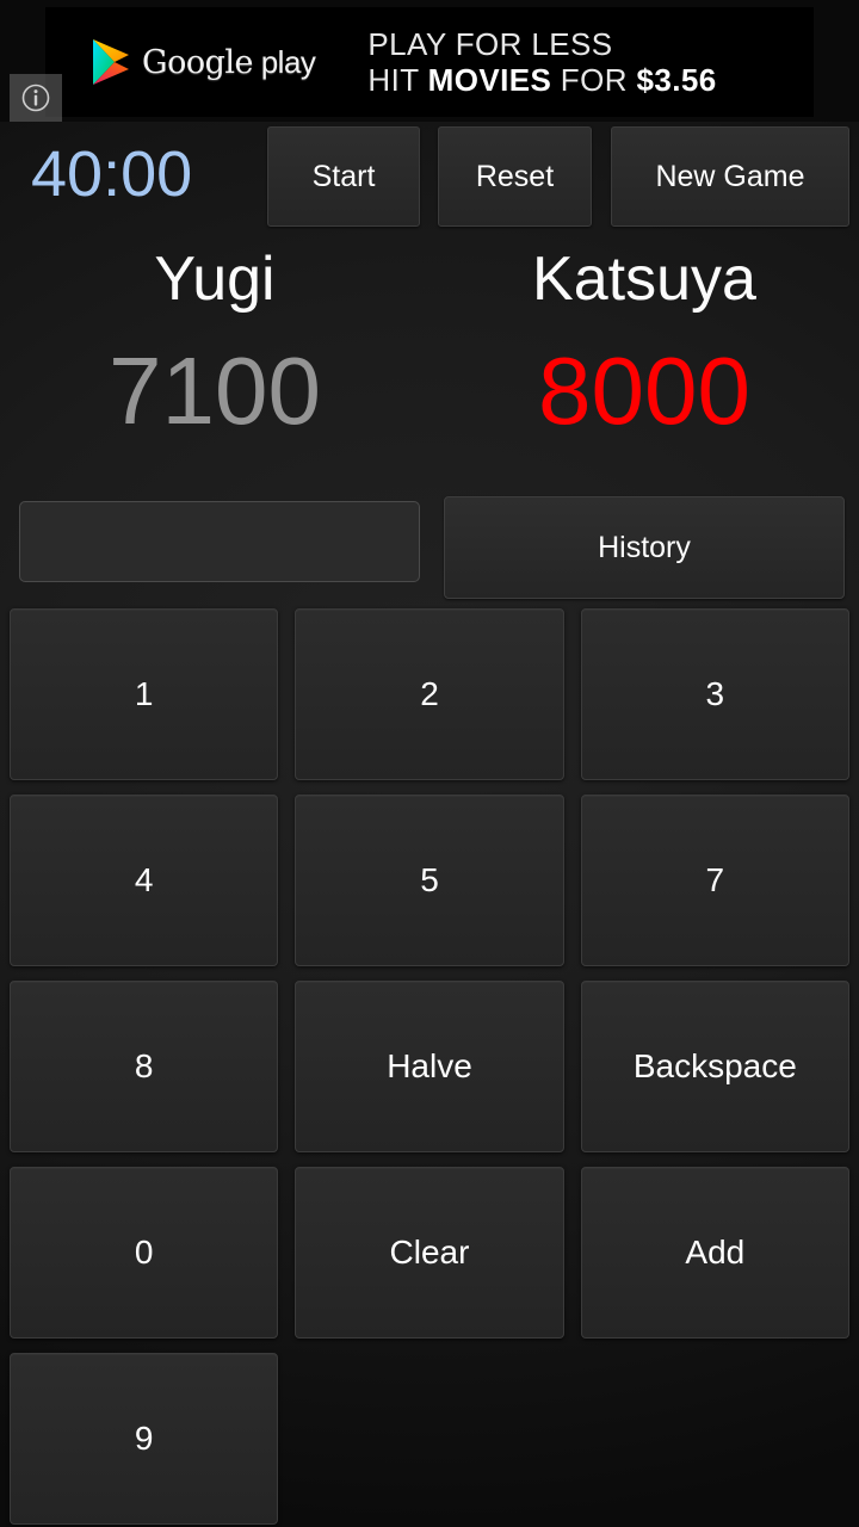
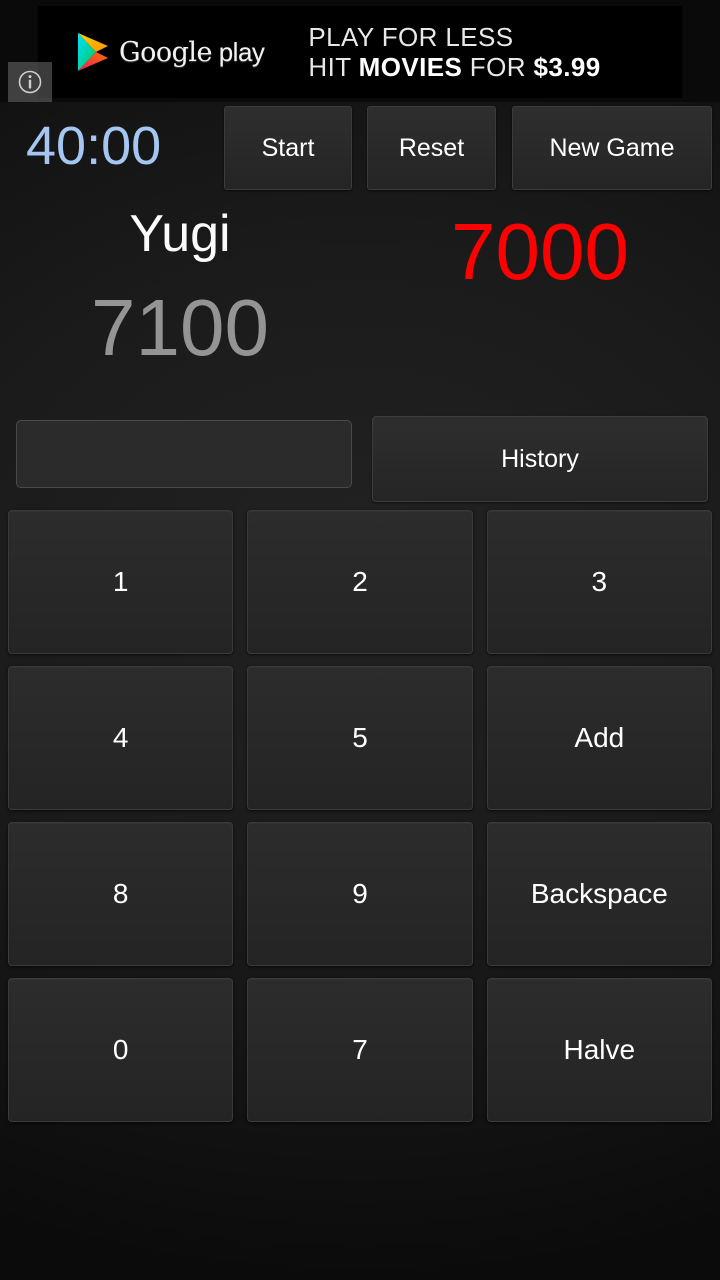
  Google play
  PLAY FOR LESS
- HIT MOVIES FOR $3.56
+ HIT MOVIES FOR $3.99
  40:00
  Start
  Reset
  New Game
  Yugi
  7100
- Katsuya
- 8000
+ 7000
  History
  1
  2
  3
  4
  5
- 7
+ Add
  8
- Halve
+ 9
  Backspace
  0
- Clear
- Add
+ 7
- 9
+ Halve
